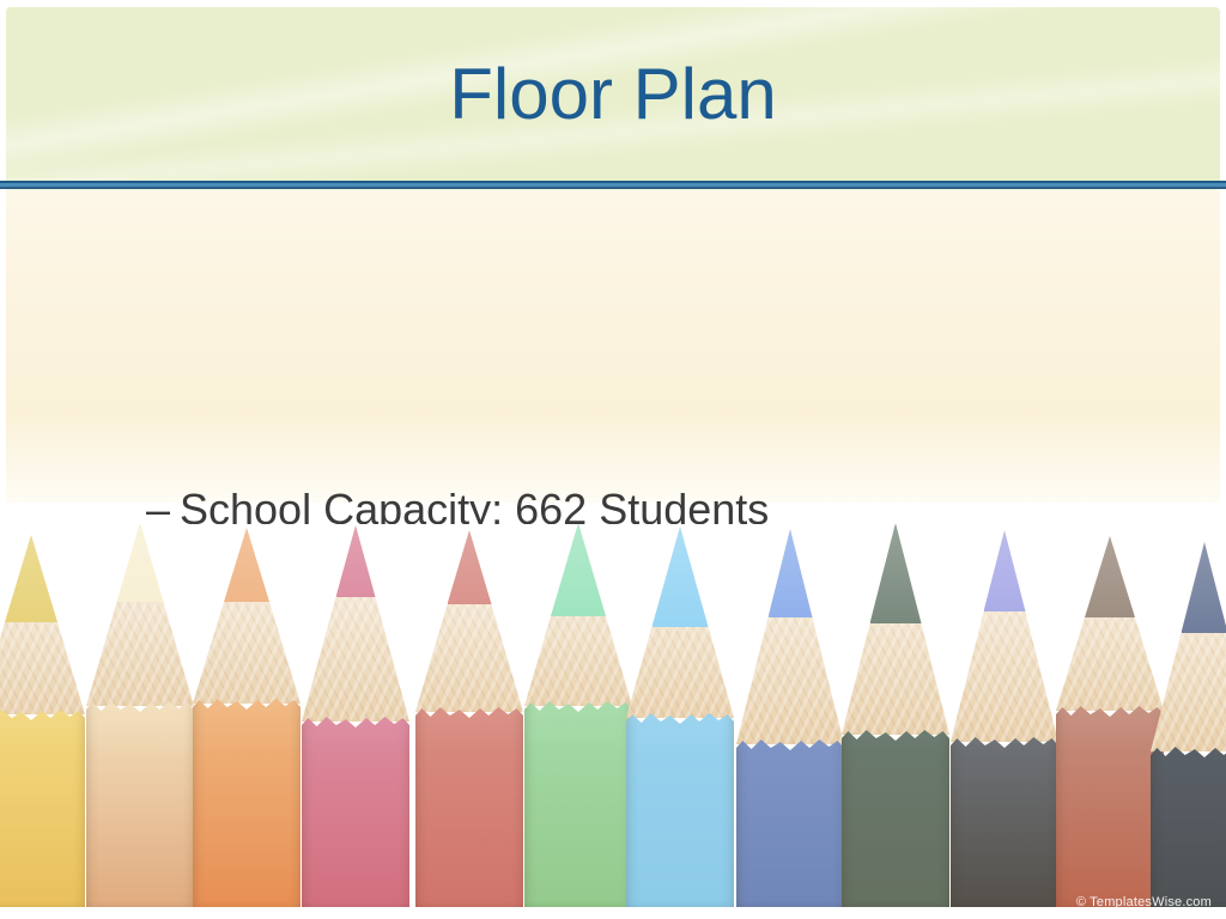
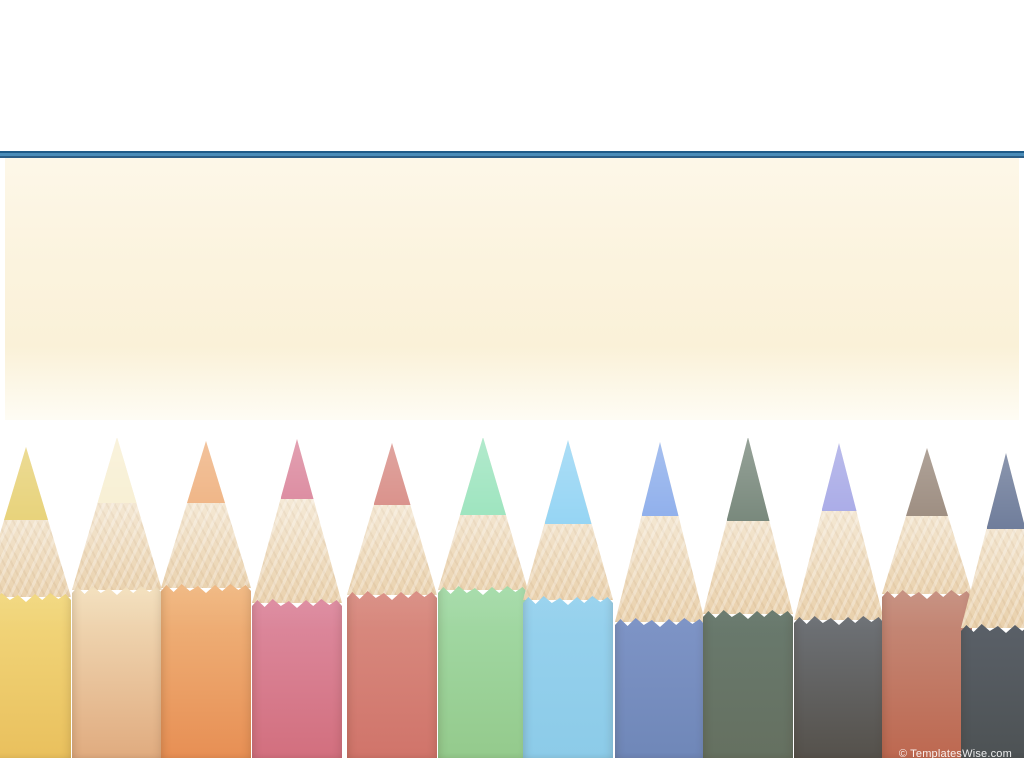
- Floor Plan
- – School Capacity: 662 Students
  © TemplatesWise.com
